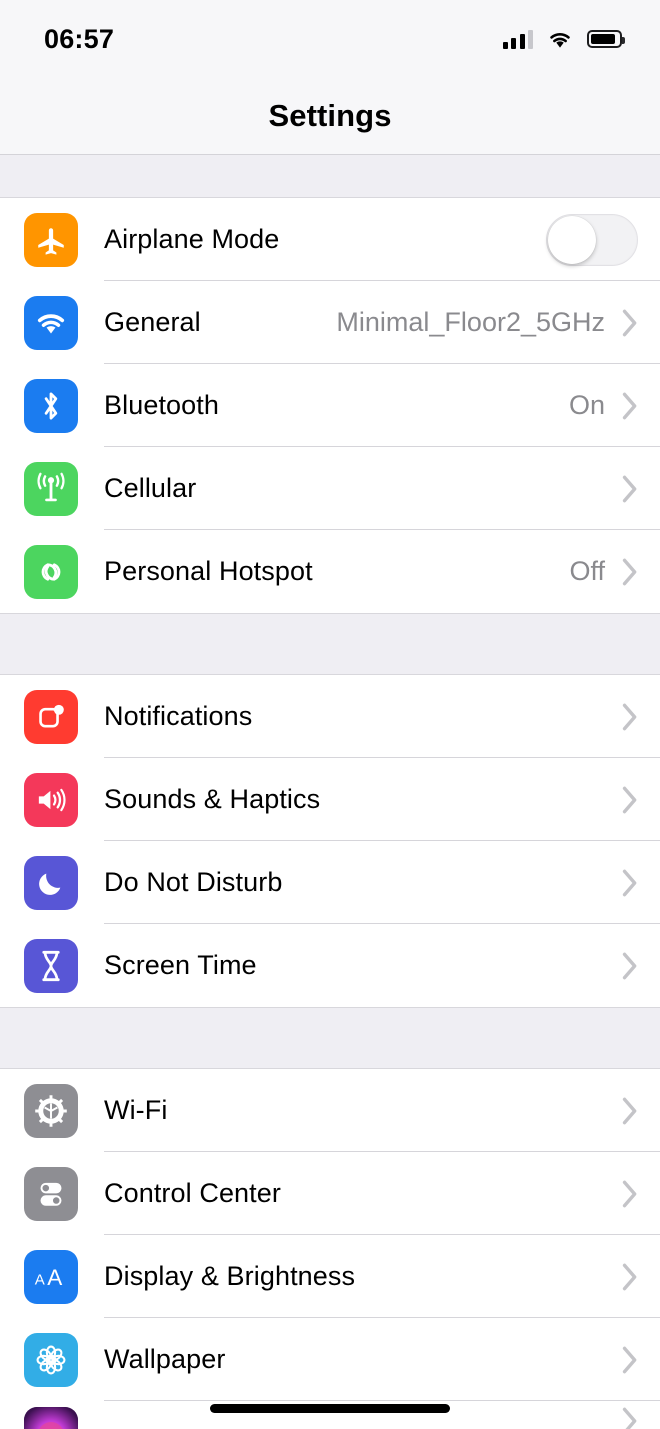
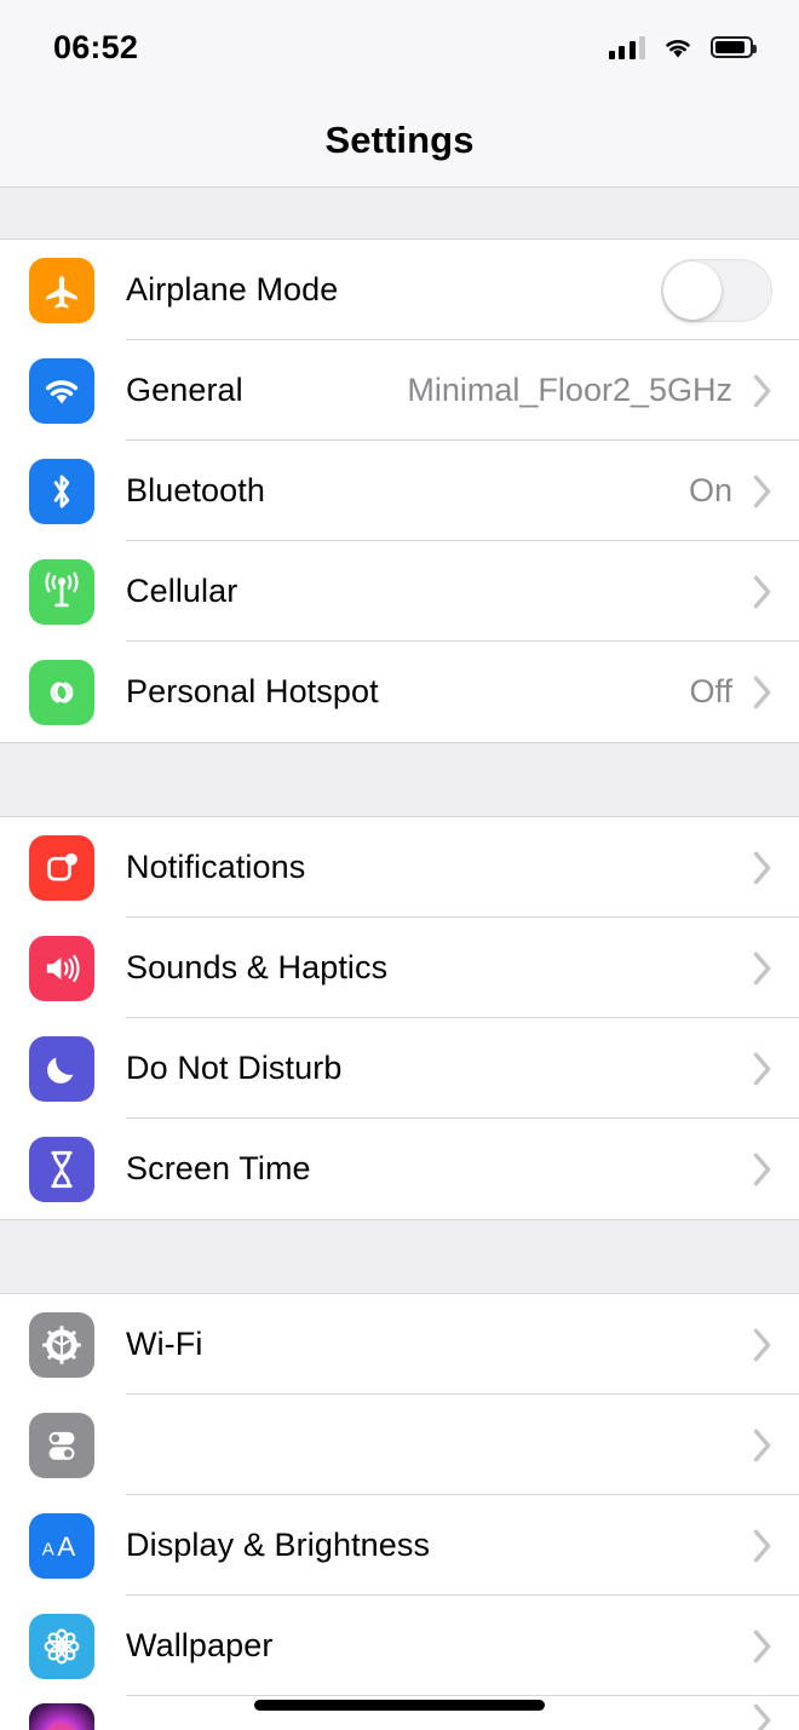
- 06:57
+ 06:52
  Settings
  Airplane Mode
  General
  Minimal_Floor2_5GHz
  Bluetooth
  On
  Cellular
  Personal Hotspot
  Off
  Notifications
  Sounds & Haptics
  Do Not Disturb
  Screen Time
  Wi-Fi
- Control Center
  A
  A
  Display & Brightness
  Wallpaper
